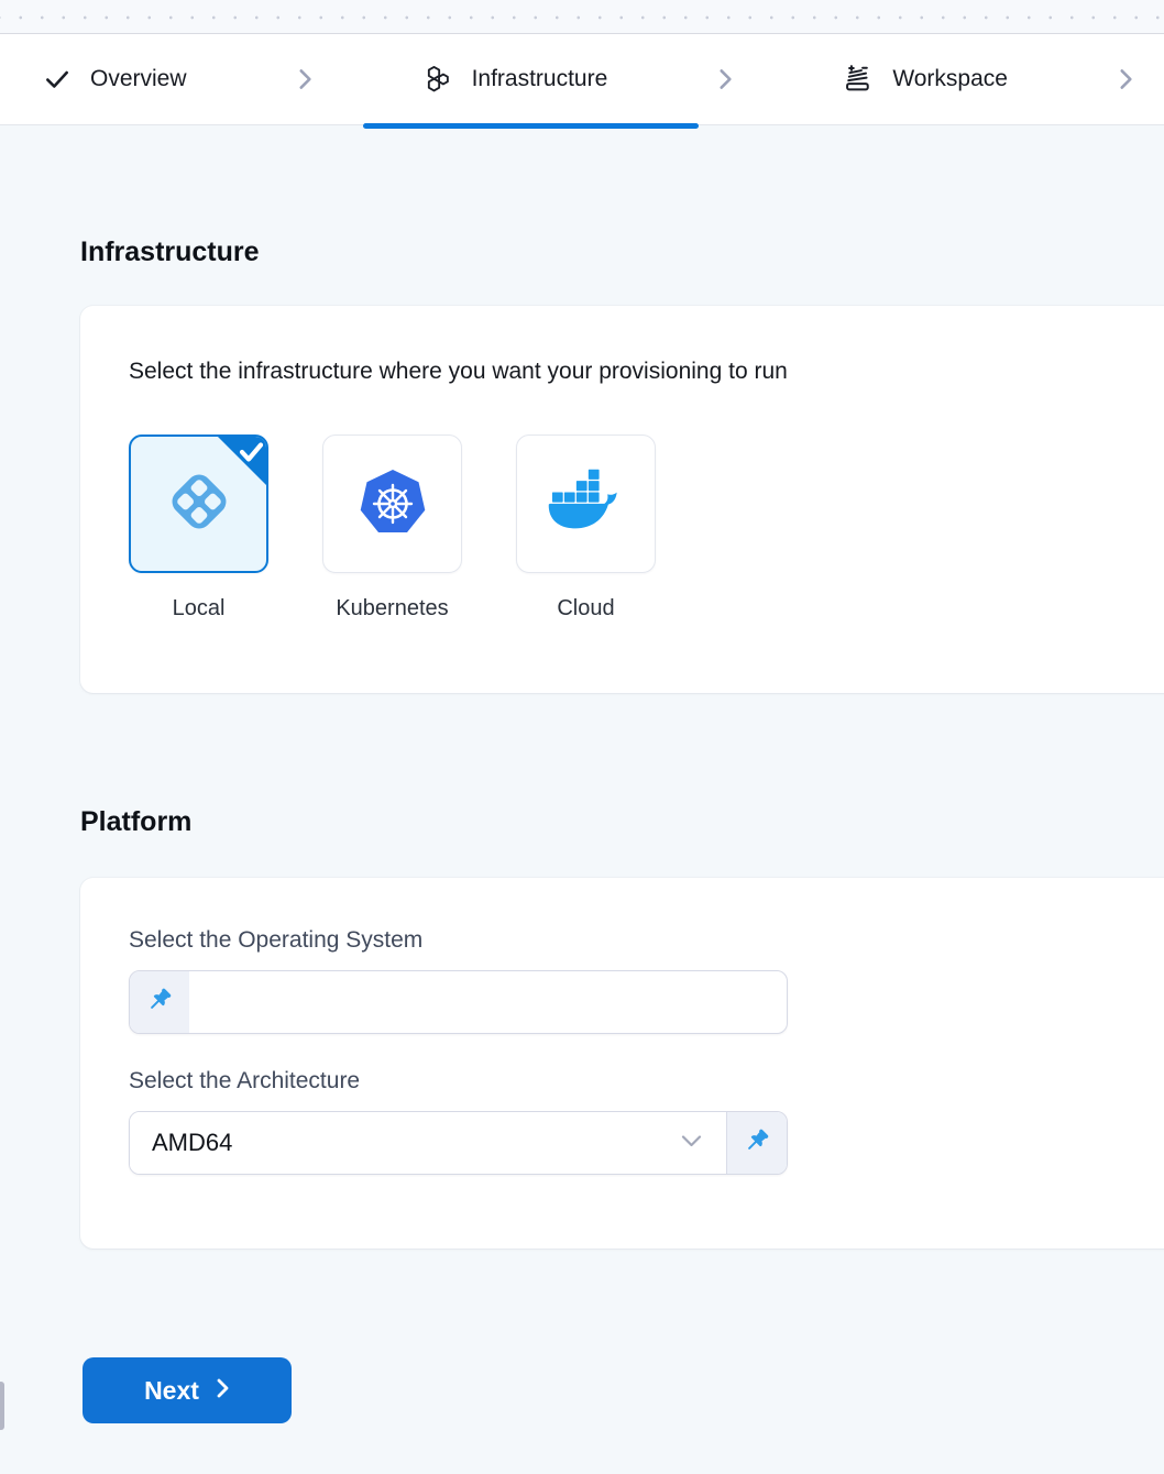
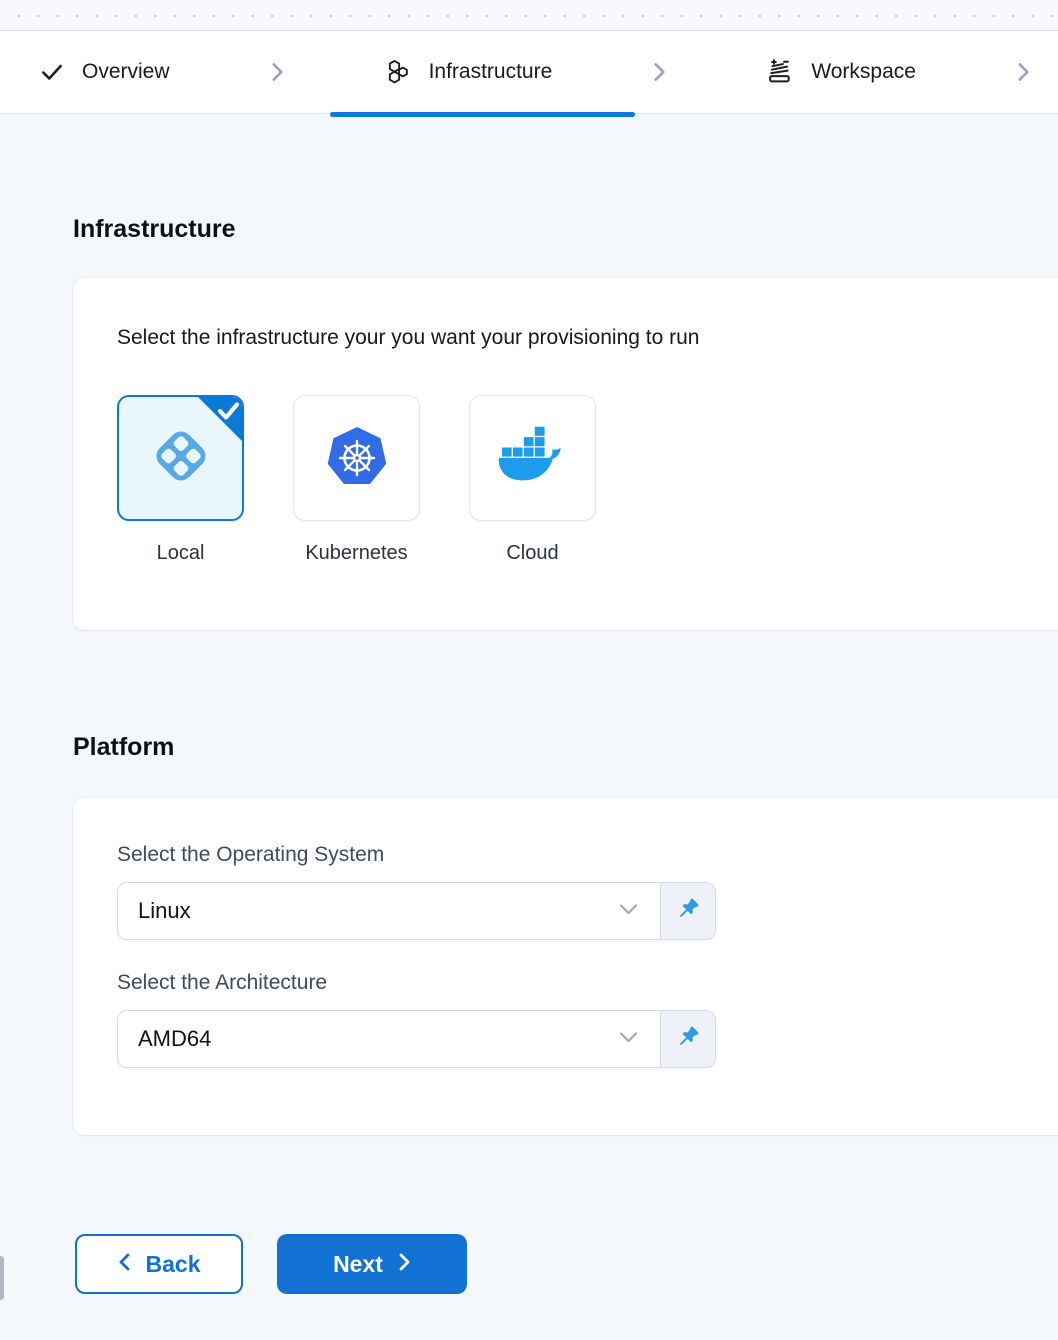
  Overview
  Infrastructure
  Workspace
  Infrastructure
- Select the infrastructure where you want your provisioning to run
+ Select the infrastructure your you want your provisioning to run
  Local
  Kubernetes
  Cloud
  Platform
  Select the Operating System
+ Linux
  Select the Architecture
  AMD64
+ Back
  Next
